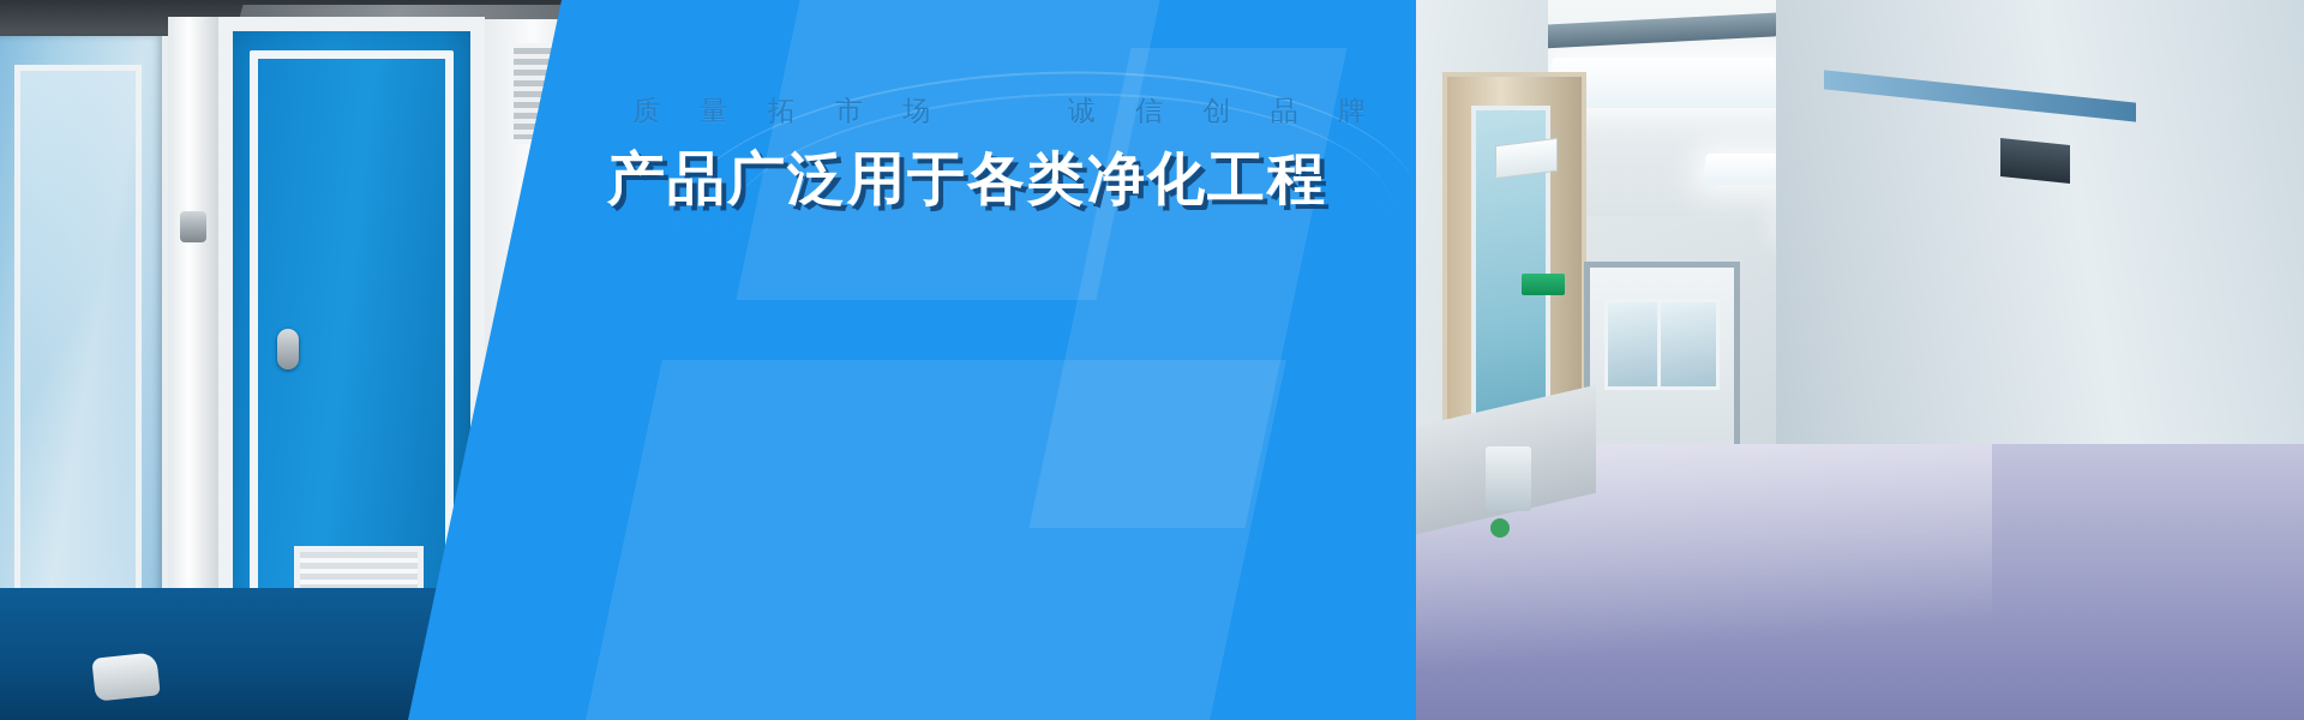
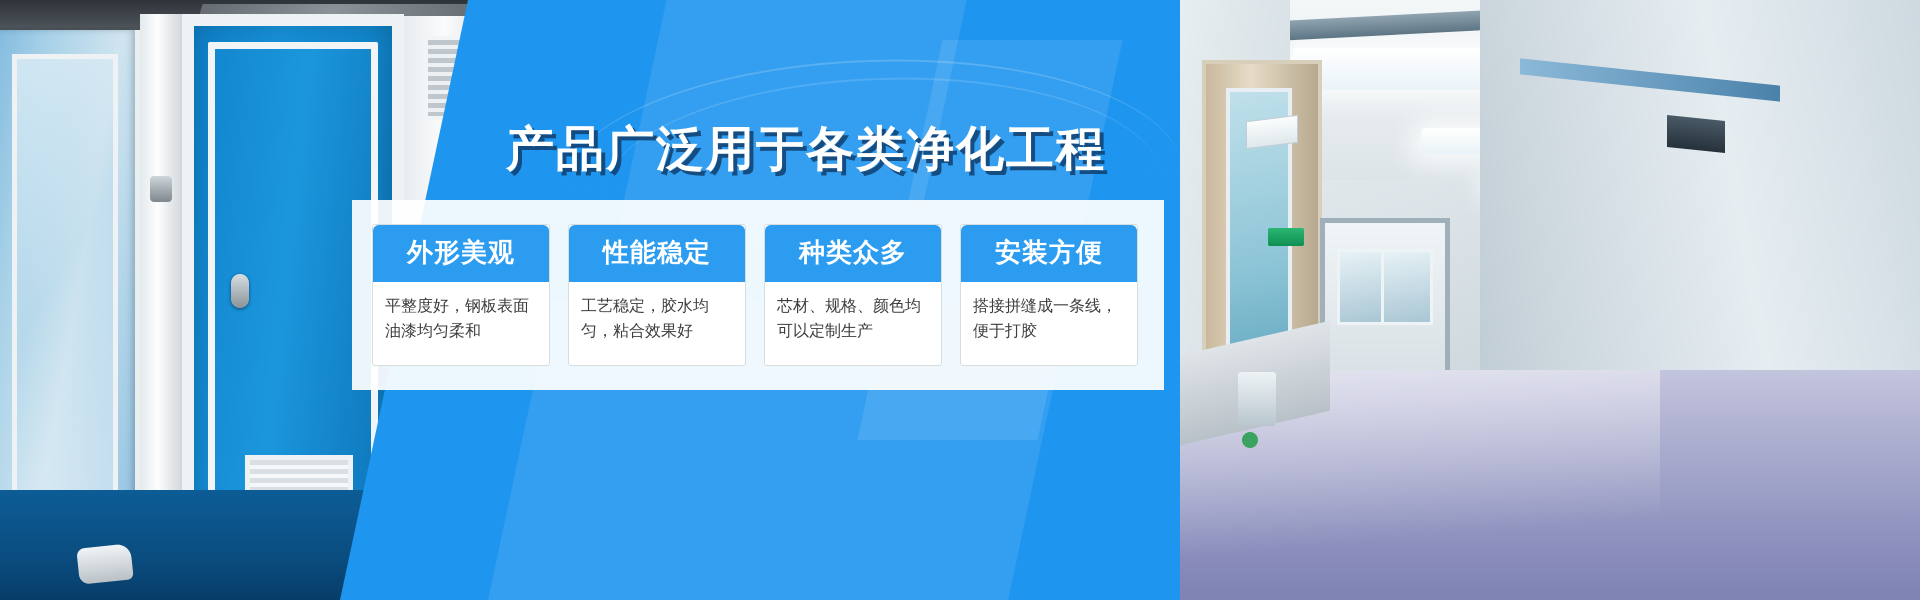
- 质 量 拓 市 场 诚 信 创 品 牌
  产品广泛用于各类净化工程
+ 外形美观
+ 平整度好，钢板表面油漆均匀柔和
+ 性能稳定
+ 工艺稳定，胶水均匀，粘合效果好
+ 种类众多
+ 芯材、规格、颜色均可以定制生产
+ 安装方便
+ 搭接拼缝成一条线，便于打胶
